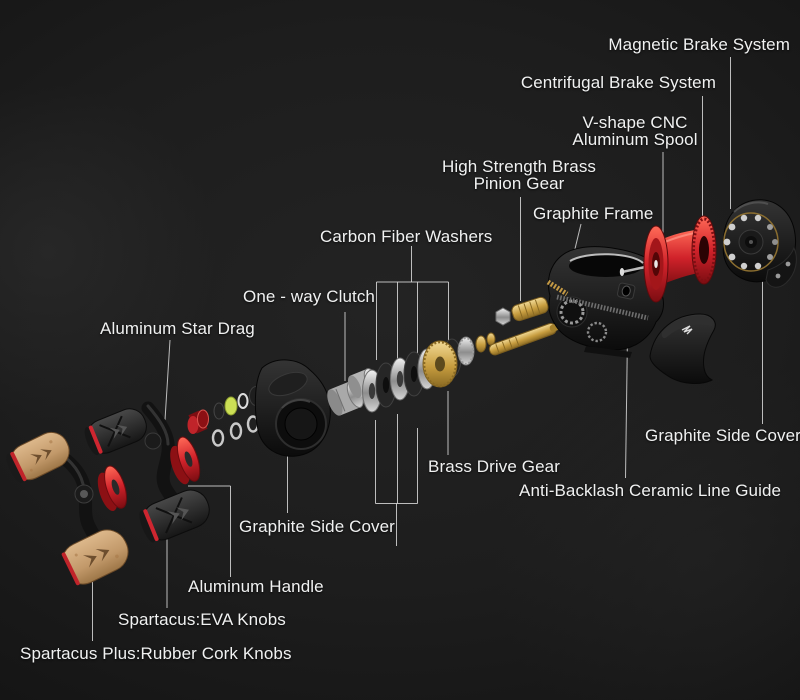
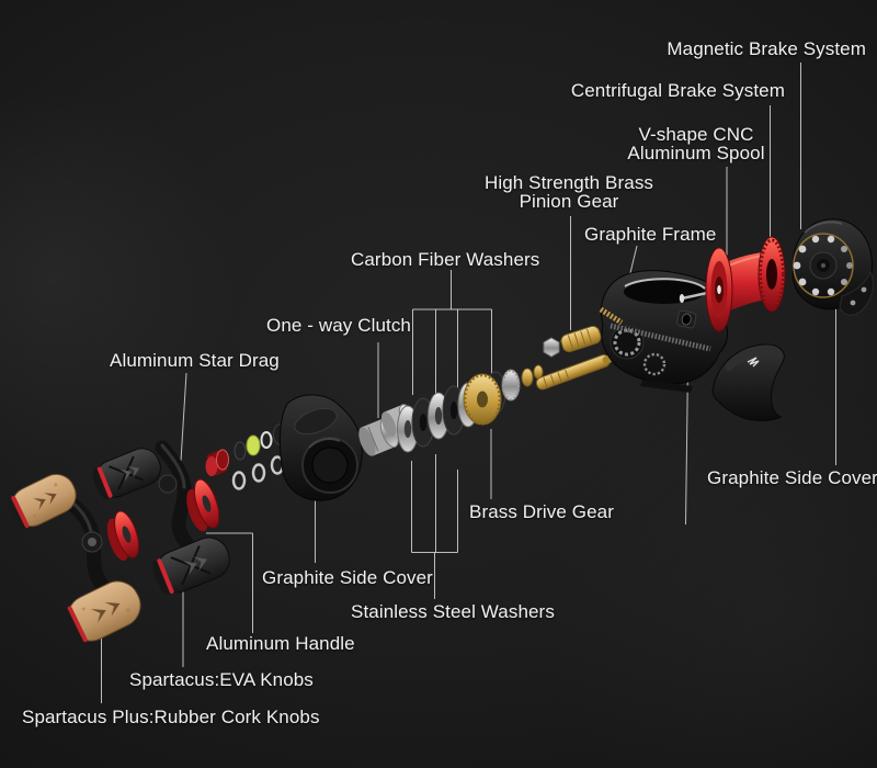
  Magnetic Brake System
  Centrifugal Brake System
  V-shape CNC
  Aluminum Spool
  High Strength Brass
  Pinion Gear
  Graphite Frame
  Carbon Fiber Washers
  One - way Clutch
  Aluminum Star Drag
  Graphite Side Cover
  Brass Drive Gear
- Anti-Backlash Ceramic Line Guide
  Graphite Side Cover
+ Stainless Steel Washers
  Aluminum Handle
  Spartacus:EVA Knobs
  Spartacus Plus:Rubber Cork Knobs
